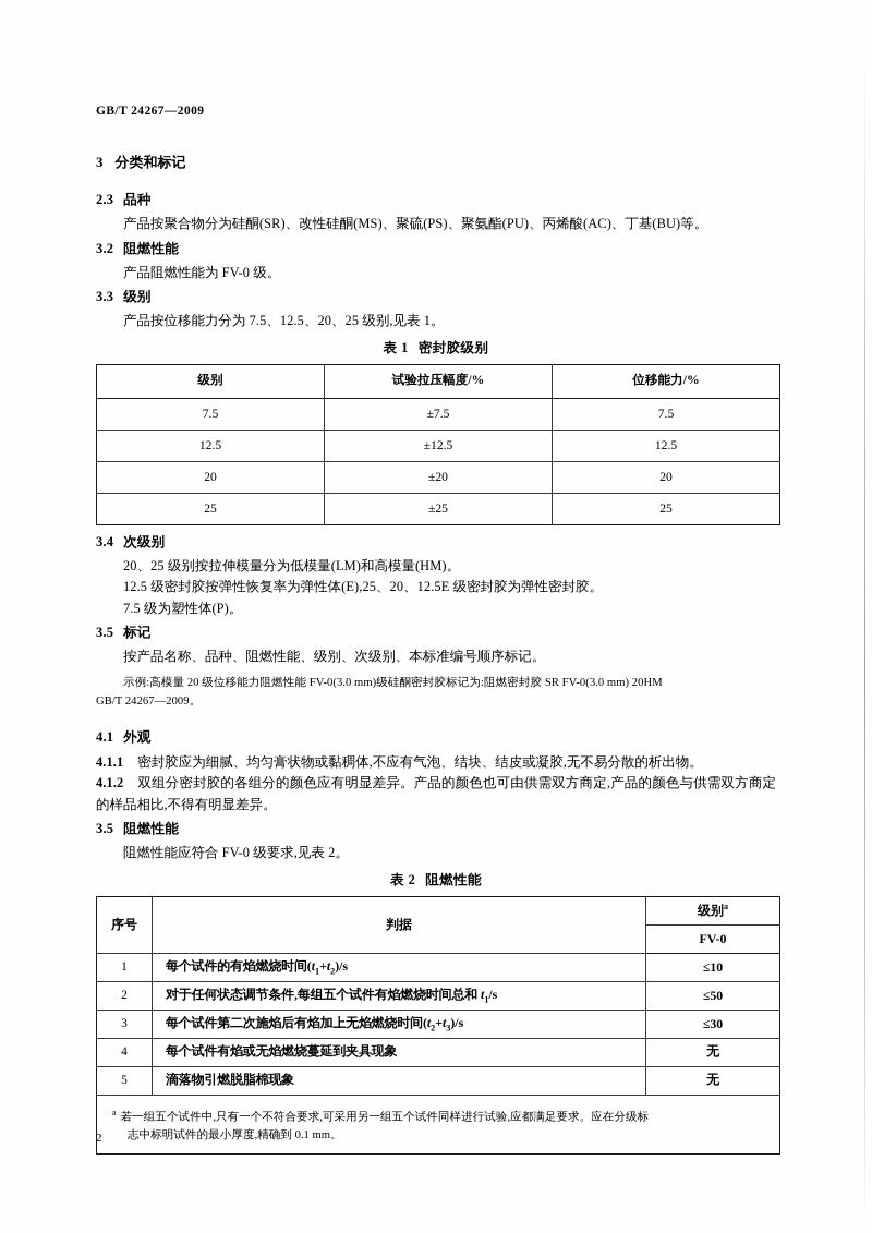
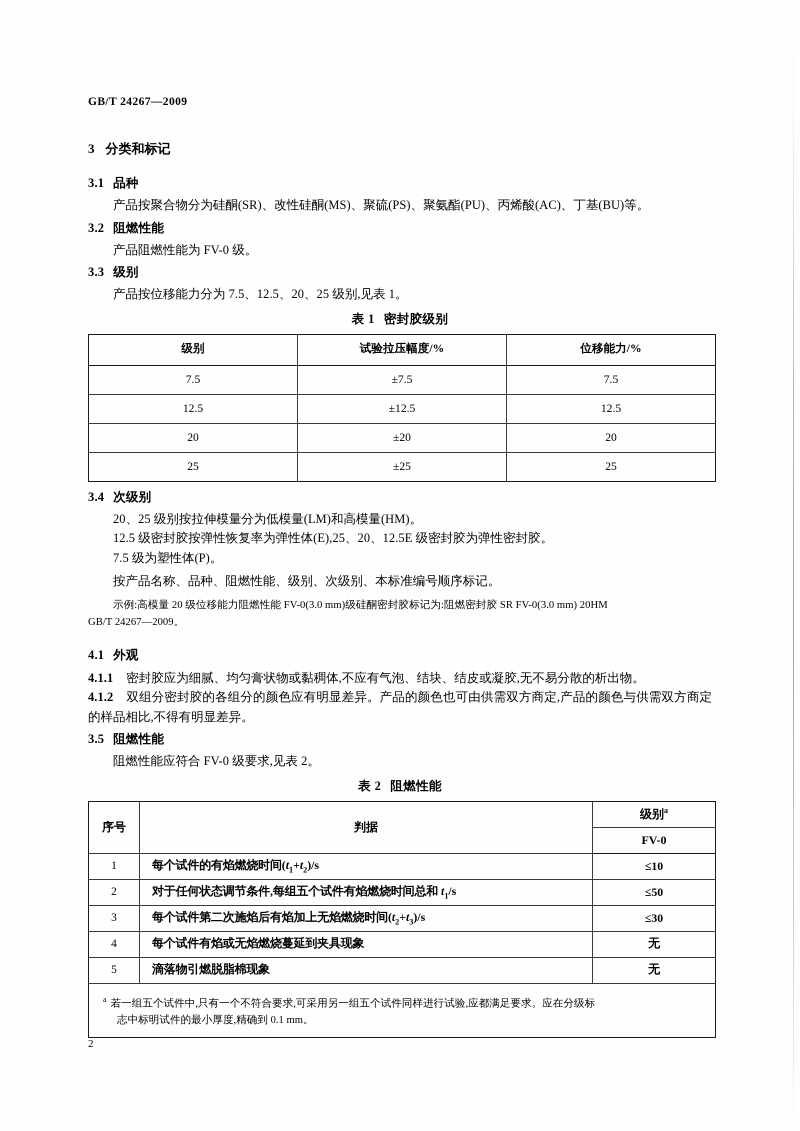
  GB/T 24267—2009
  3 分类和标记
- 2.3 品种
+ 3.1 品种
  产品按聚合物分为硅酮(SR)、改性硅酮(MS)、聚硫(PS)、聚氨酯(PU)、丙烯酸(AC)、丁基(BU)等。
  3.2 阻燃性能
  产品阻燃性能为 FV-0 级。
  3.3 级别
  产品按位移能力分为 7.5、12.5、20、25 级别,见表 1。
  表 1 密封胶级别
  级别	试验拉压幅度/%	位移能力/%
  7.5	±7.5	7.5
  12.5	±12.5	12.5
  20	±20	20
  25	±25	25
  3.4 次级别
  20、25 级别按拉伸模量分为低模量(LM)和高模量(HM)。
  12.5 级密封胶按弹性恢复率为弹性体(E),25、20、12.5E 级密封胶为弹性密封胶。
  7.5 级为塑性体(P)。
- 3.5 标记
  按产品名称、品种、阻燃性能、级别、次级别、本标准编号顺序标记。
  示例:高模量 20 级位移能力阻燃性能 FV-0(3.0 mm)级硅酮密封胶标记为:阻燃密封胶 SR FV-0(3.0 mm) 20HM
  GB/T 24267—2009。
  4.1 外观
  4.1.1 密封胶应为细腻、均匀膏状物或黏稠体,不应有气泡、结块、结皮或凝胶,无不易分散的析出物。
  4.1.2 双组分密封胶的各组分的颜色应有明显差异。产品的颜色也可由供需双方商定,产品的颜色与供需双方商定的样品相比,不得有明显差异。
  3.5 阻燃性能
  阻燃性能应符合 FV-0 级要求,见表 2。
  表 2 阻燃性能
  序号	判据	级别a
  FV-0
  1	每个试件的有焰燃烧时间(t1+t2)/s	≤10
  2	对于任何状态调节条件,每组五个试件有焰燃烧时间总和 t1/s	≤50
  3	每个试件第二次施焰后有焰加上无焰燃烧时间(t2+t3)/s	≤30
  4	每个试件有焰或无焰燃烧蔓延到夹具现象	无
  5	滴落物引燃脱脂棉现象	无
  a若一组五个试件中,只有一个不符合要求,可采用另一组五个试件同样进行试验,应都满足要求。应在分级标 志中标明试件的最小厚度,精确到 0.1 mm。
  2
